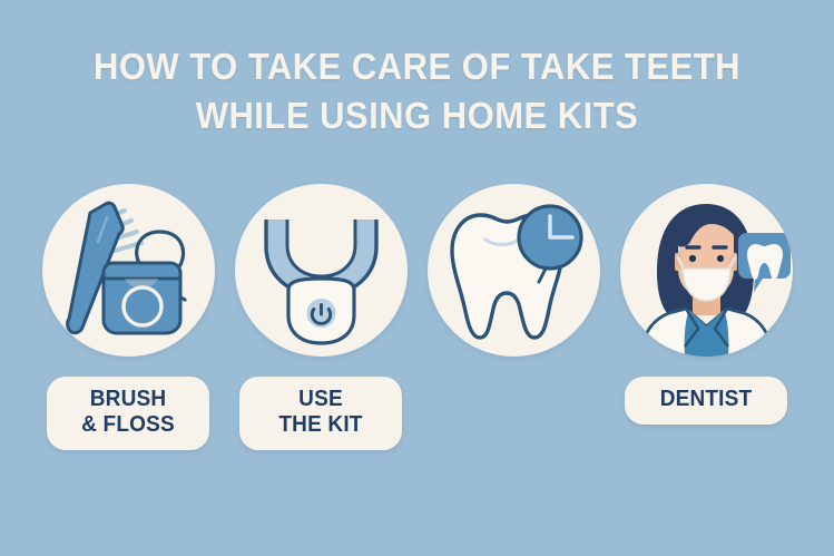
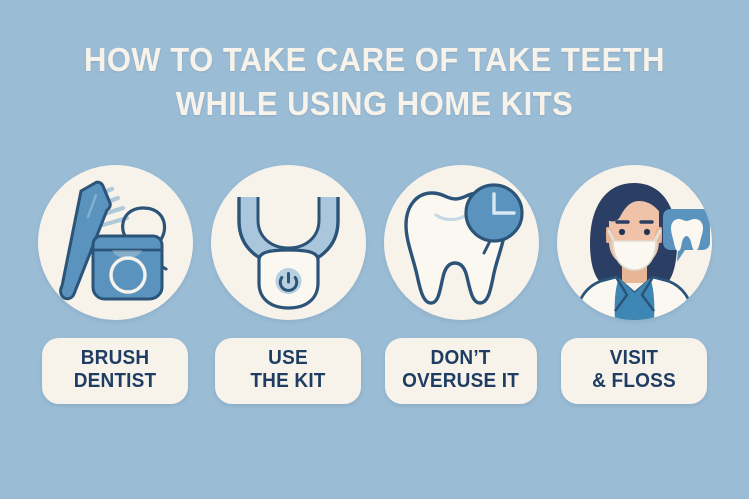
  HOW TO TAKE CARE OF TAKE TEETH
  WHILE USING HOME KITS
  BRUSH
- & FLOSS
+ DENTIST
  USE
  THE KIT
+ DON’T
+ OVERUSE IT
+ VISIT
- DENTIST
+ & FLOSS
